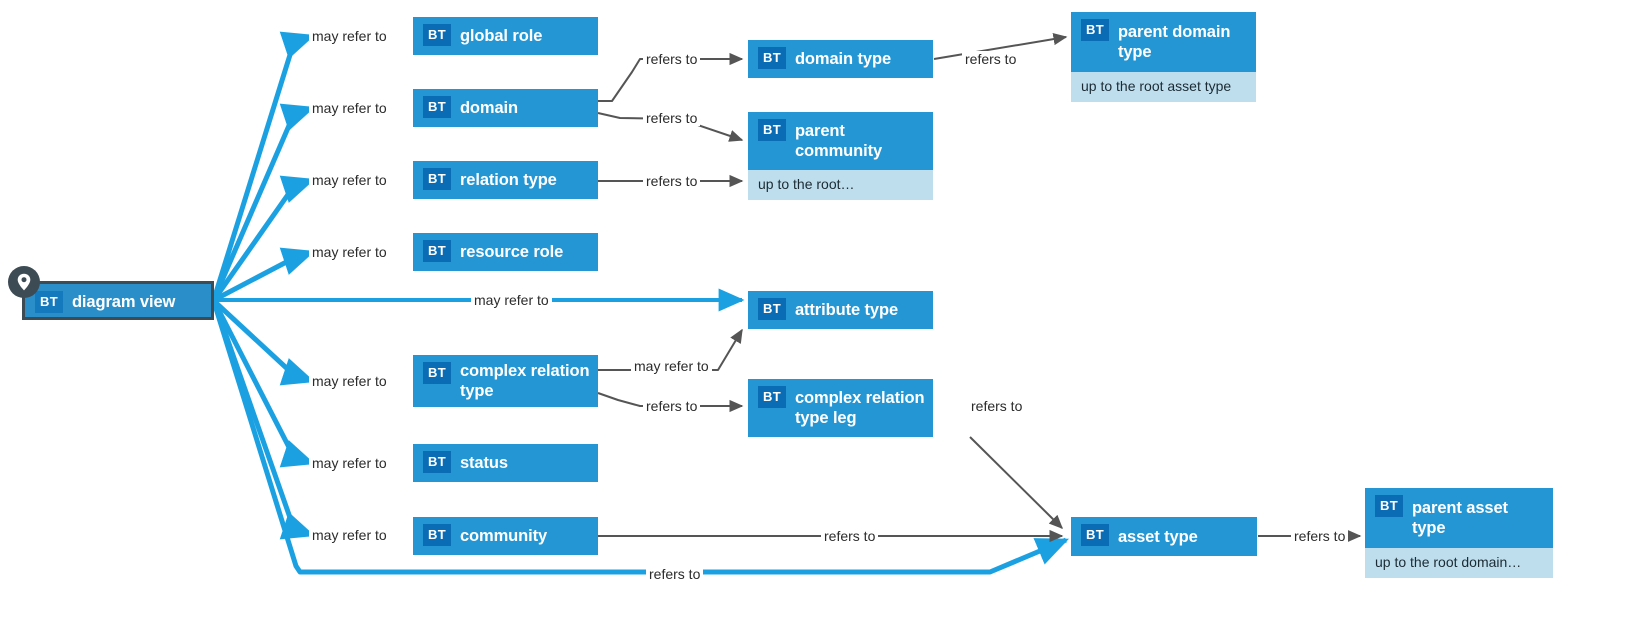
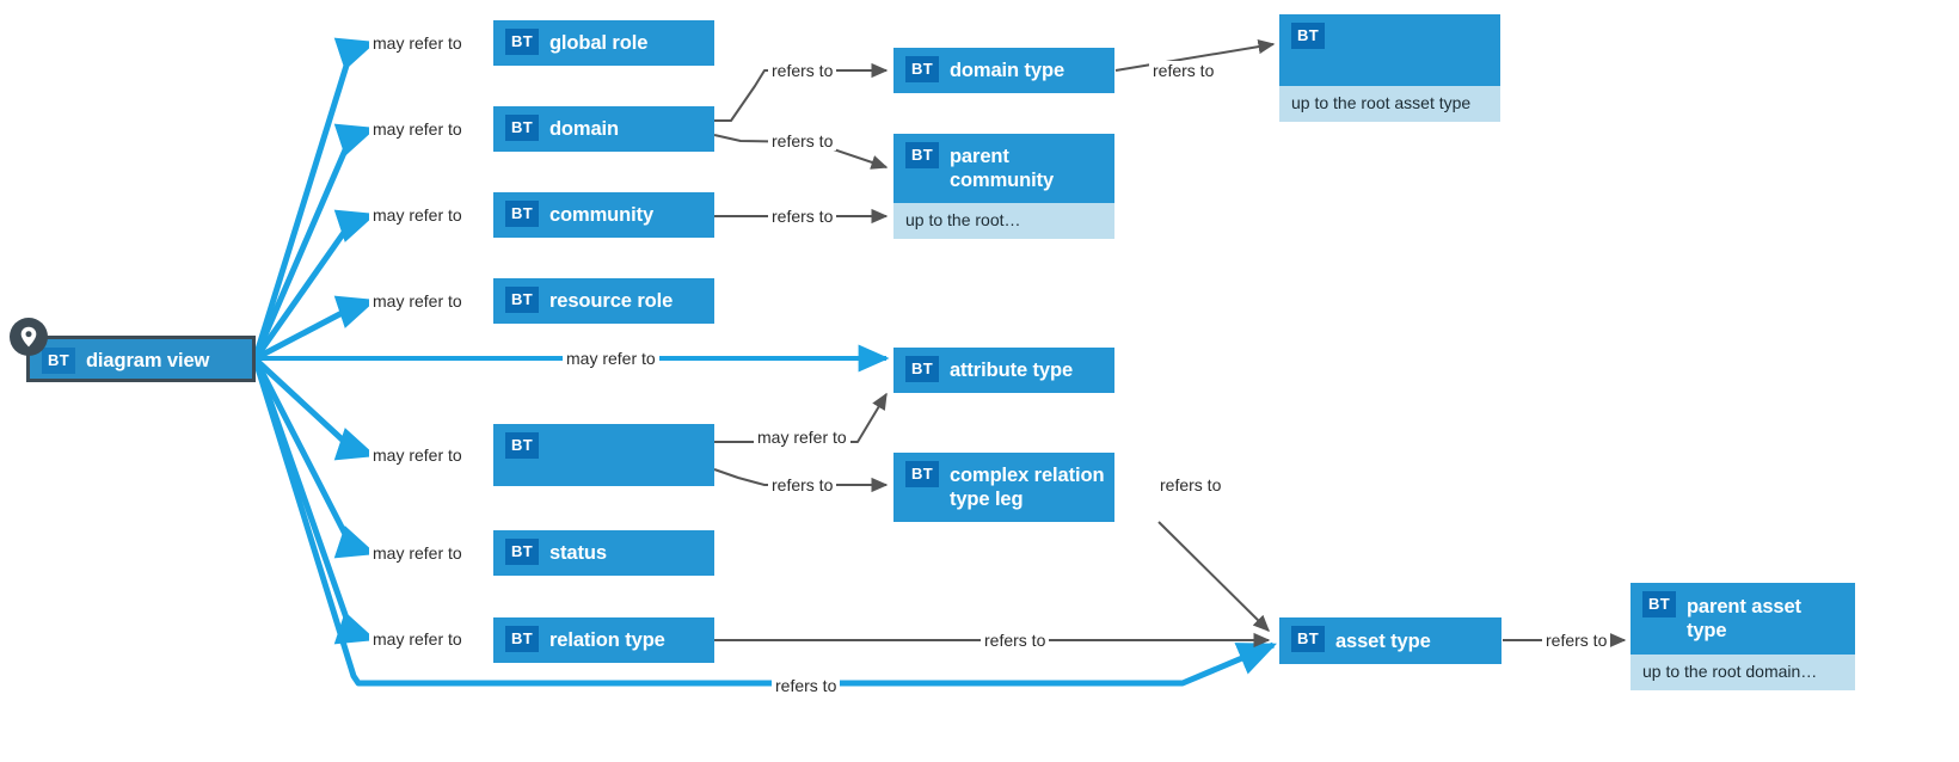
  may refer to
  may refer to
  may refer to
  may refer to
  may refer to
  may refer to
  may refer to
  may refer to
  refers to
  refers to
  refers to
  refers to
  refers to
  may refer to
  refers to
  refers to
  refers to
  refers to
  BT
  diagram view
  BT
  global role
  BT
  domain
  BT
- relation type
+ community
  BT
  resource role
  BT
- complex relation type
  BT
  status
  BT
- community
+ relation type
  BT
  domain type
  BT
  parent community
  up to the root…
  BT
  attribute type
  BT
  complex relation type leg
  BT
- parent domain type
  up to the root asset type
  BT
  asset type
  BT
  parent asset type
  up to the root domain…
